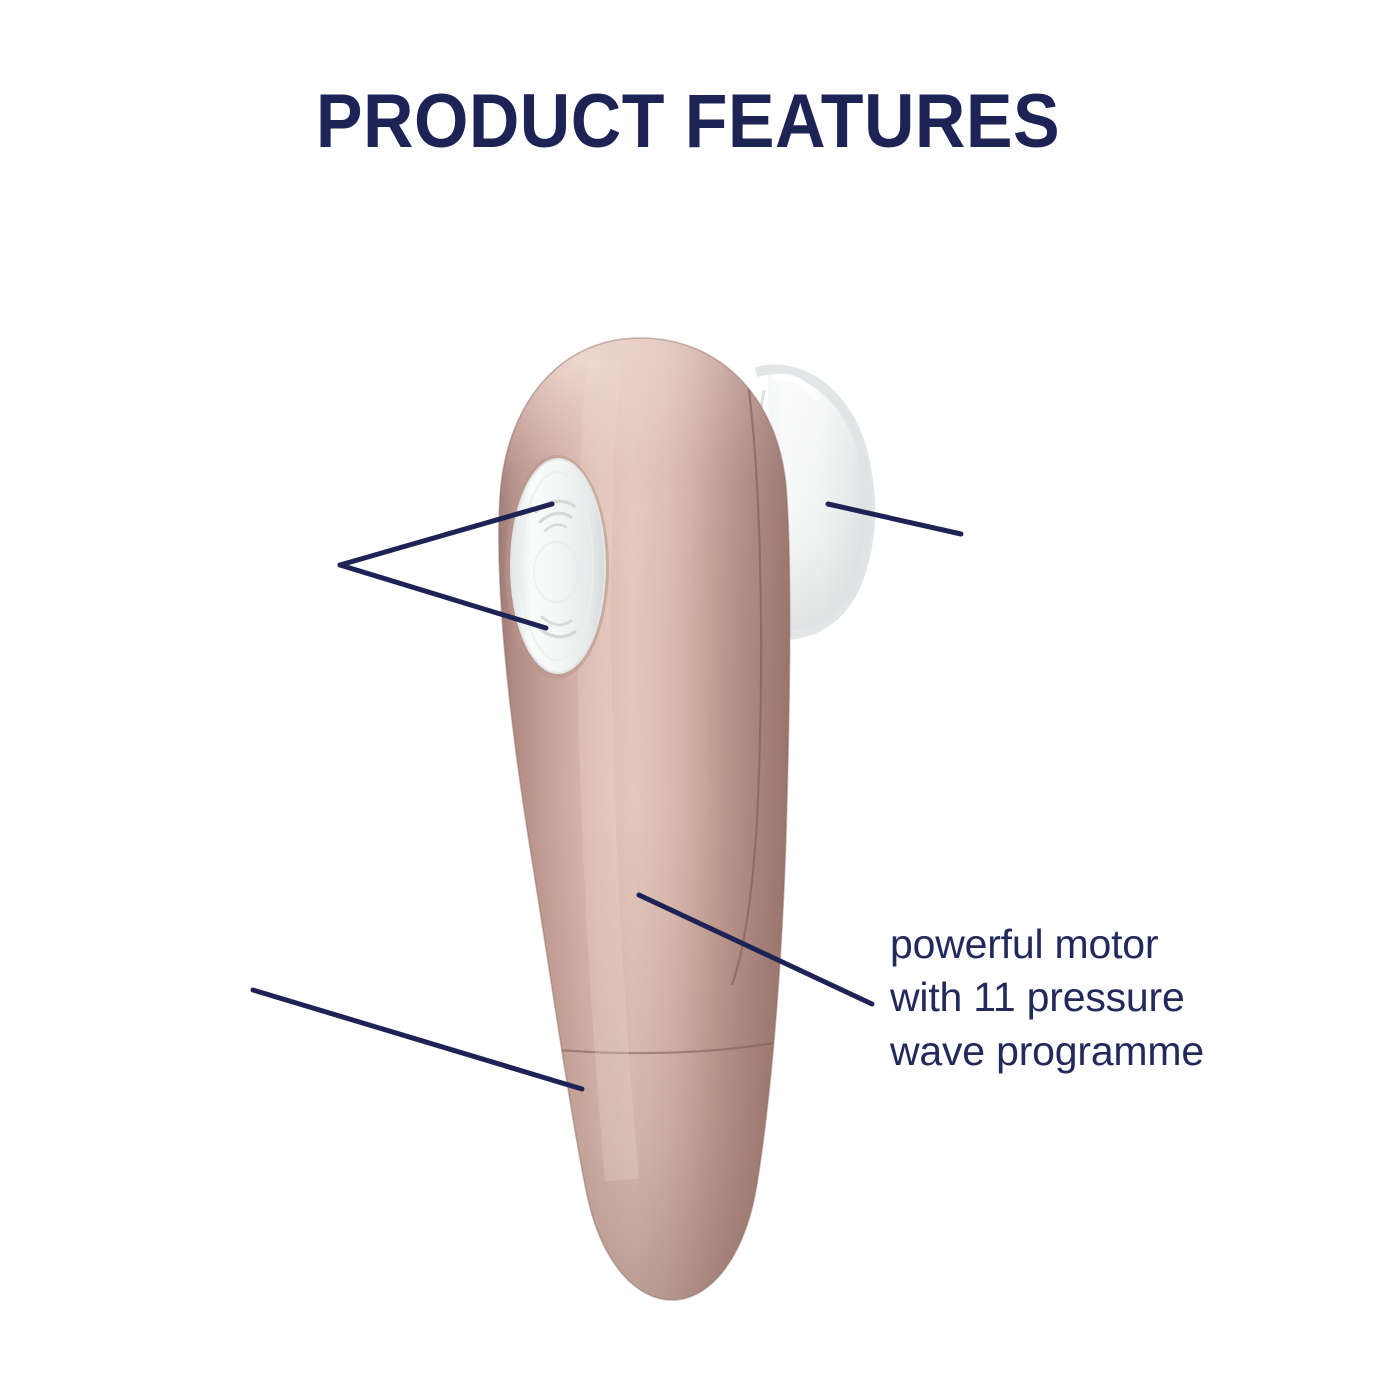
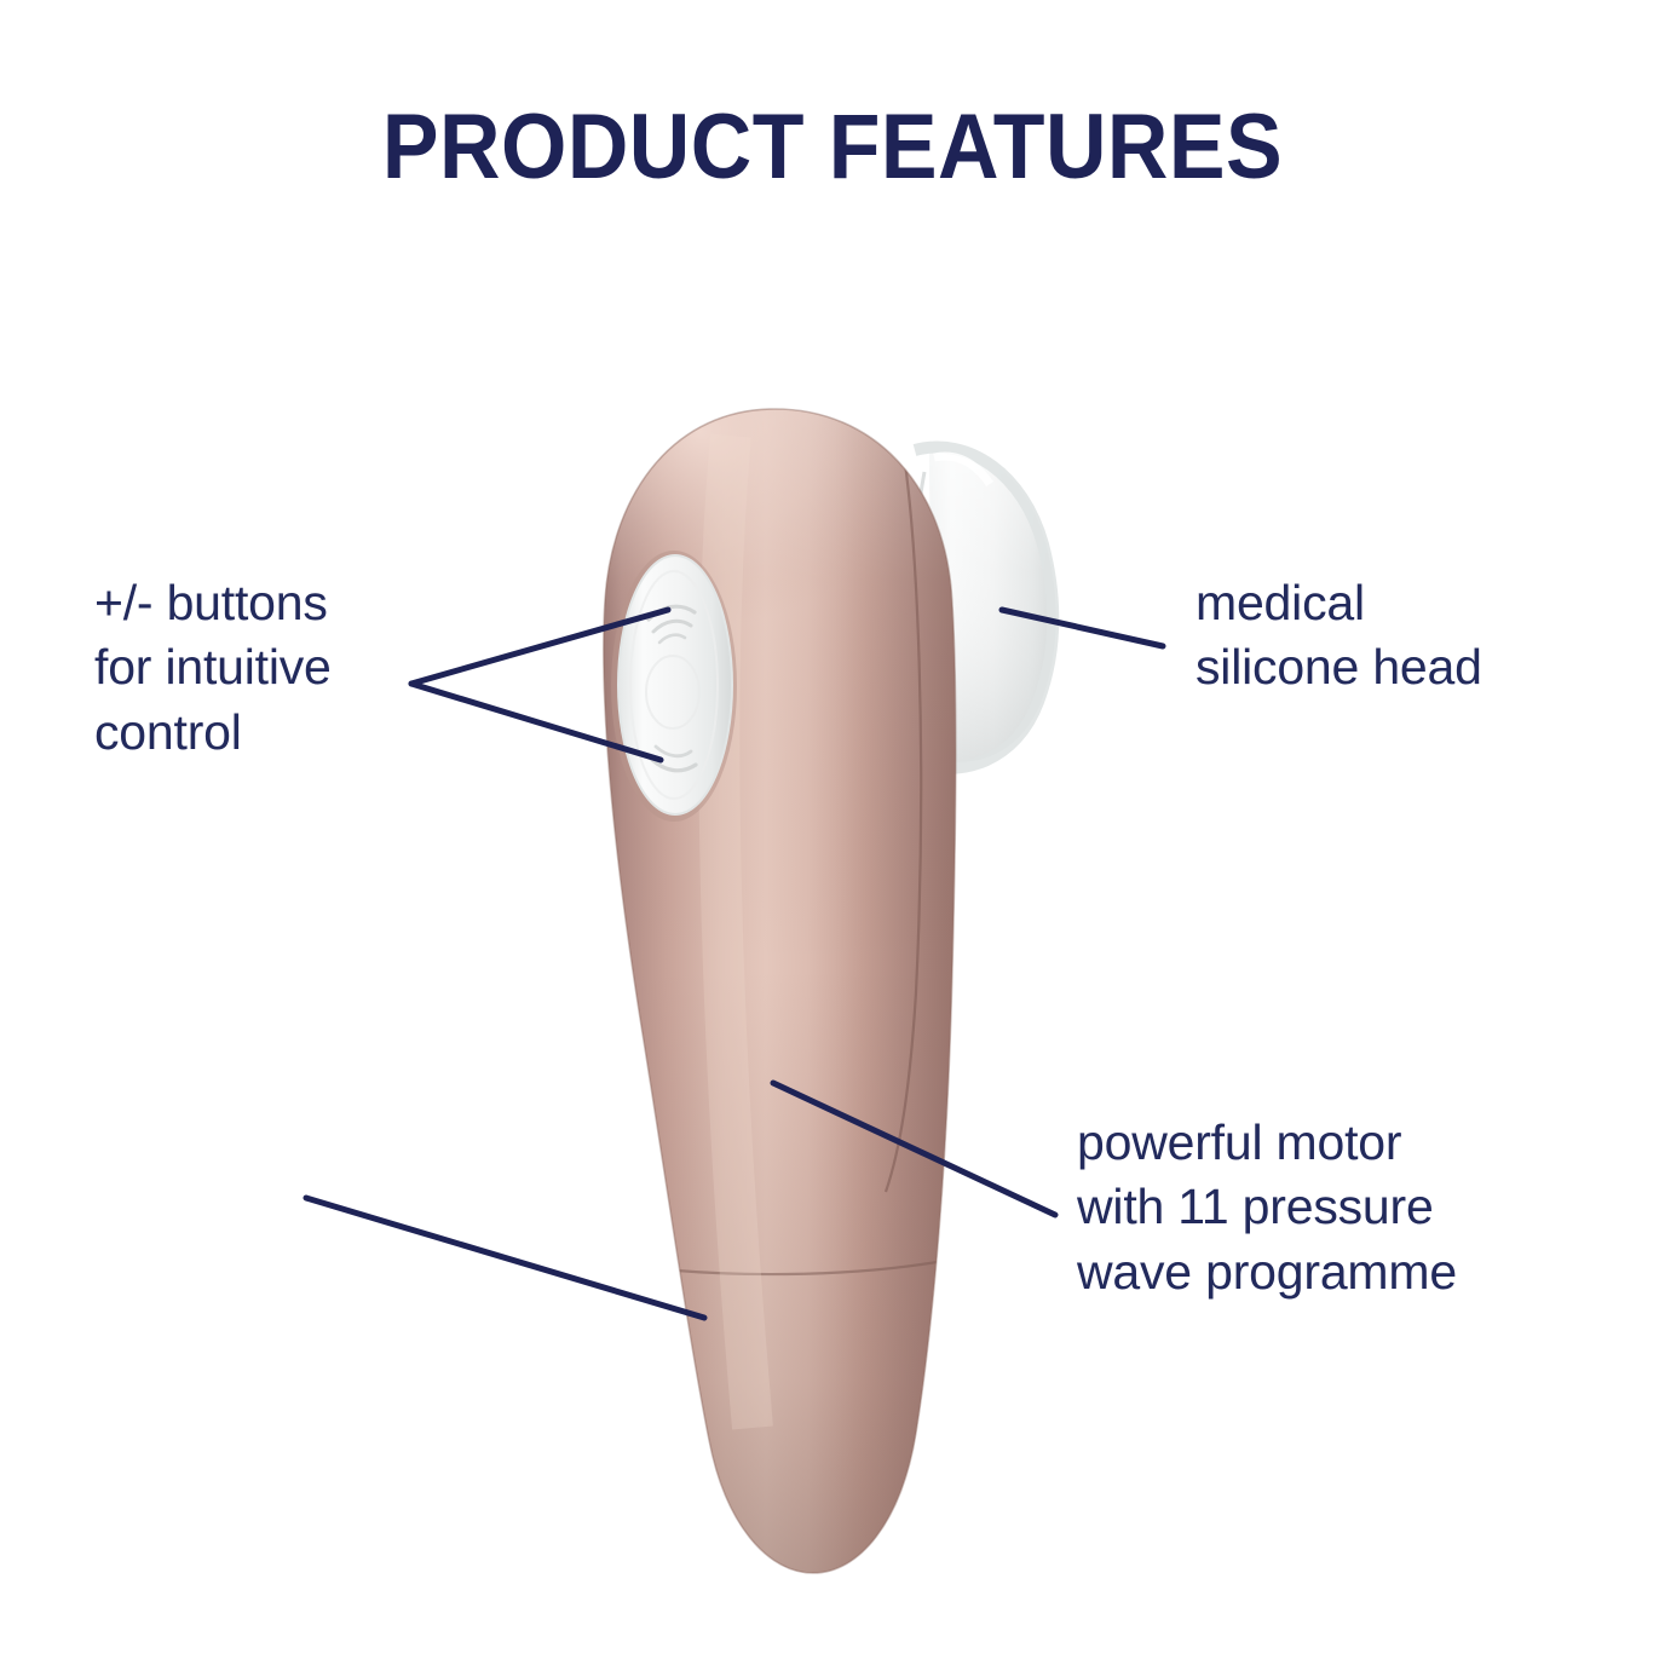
  PRODUCT FEATURES
+ +/- buttons
+ for intuitive
+ control
+ medical
+ silicone head
  powerful motor
  with 11 pressure
  wave programme
